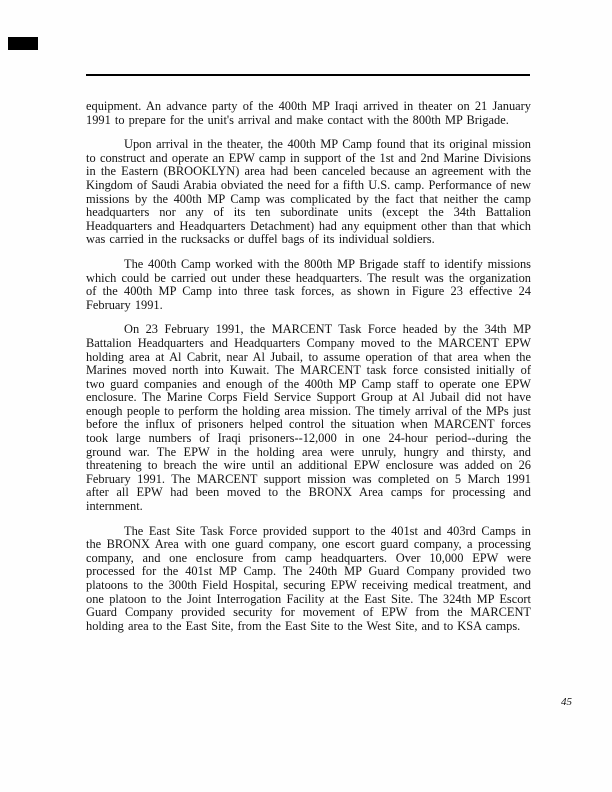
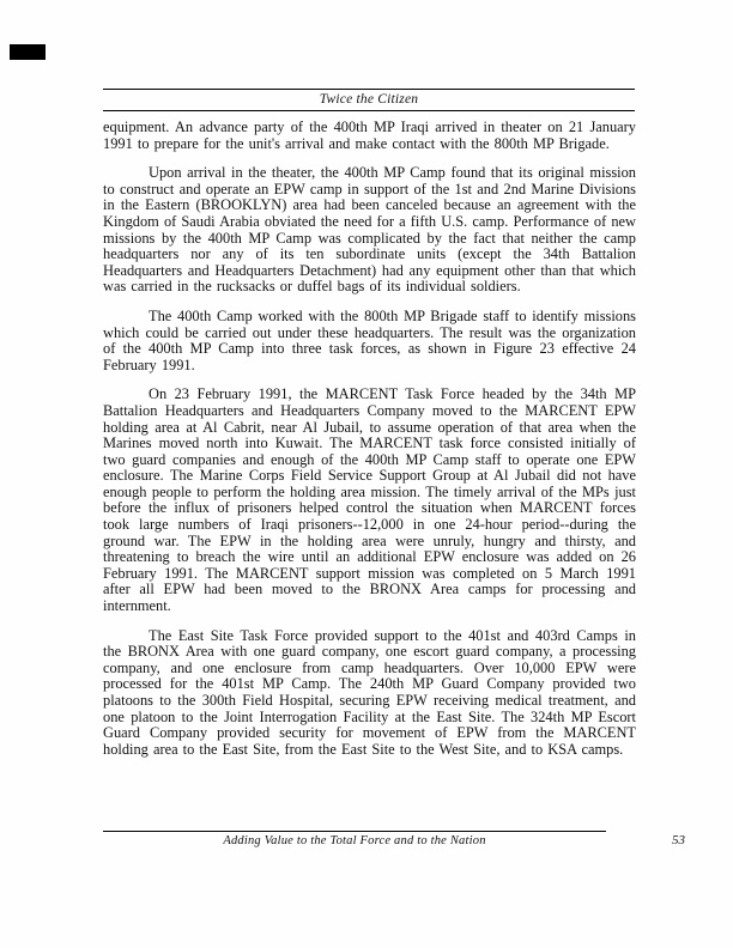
+ Twice the Citizen
  equipment. An advance party of the 400th MP Iraqi arrived in theater on 21 January 1991 to prepare for the unit's arrival and make contact with the 800th MP Brigade.
  Upon arrival in the theater, the 400th MP Camp found that its original mission to construct and operate an EPW camp in support of the 1st and 2nd Marine Divisions in the Eastern (BROOKLYN) area had been canceled because an agreement with the Kingdom of Saudi Arabia obviated the need for a fifth U.S. camp. Performance of new missions by the 400th MP Camp was complicated by the fact that neither the camp headquarters nor any of its ten subordinate units (except the 34th Battalion Headquarters and Headquarters Detachment) had any equipment other than that which was carried in the rucksacks or duffel bags of its individual soldiers.
  The 400th Camp worked with the 800th MP Brigade staff to identify missions which could be carried out under these headquarters. The result was the organization of the 400th MP Camp into three task forces, as shown in Figure 23 effective 24 February 1991.
  On 23 February 1991, the MARCENT Task Force headed by the 34th MP Battalion Headquarters and Headquarters Company moved to the MARCENT EPW holding area at Al Cabrit, near Al Jubail, to assume operation of that area when the Marines moved north into Kuwait. The MARCENT task force consisted initially of two guard companies and enough of the 400th MP Camp staff to operate one EPW enclosure. The Marine Corps Field Service Support Group at Al Jubail did not have enough people to perform the holding area mission. The timely arrival of the MPs just before the influx of prisoners helped control the situation when MARCENT forces took large numbers of Iraqi prisoners--12,000 in one 24-hour period--during the ground war. The EPW in the holding area were unruly, hungry and thirsty, and threatening to breach the wire until an additional EPW enclosure was added on 26 February 1991. The MARCENT support mission was completed on 5 March 1991 after all EPW had been moved to the BRONX Area camps for processing and internment.
  The East Site Task Force provided support to the 401st and 403rd Camps in the BRONX Area with one guard company, one escort guard company, a processing company, and one enclosure from camp headquarters. Over 10,000 EPW were processed for the 401st MP Camp. The 240th MP Guard Company provided two platoons to the 300th Field Hospital, securing EPW receiving medical treatment, and one platoon to the Joint Interrogation Facility at the East Site. The 324th MP Escort Guard Company provided security for movement of EPW from the MARCENT holding area to the East Site, from the East Site to the West Site, and to KSA camps.
+ Adding Value to the Total Force and to the Nation
- 45
+ 53
